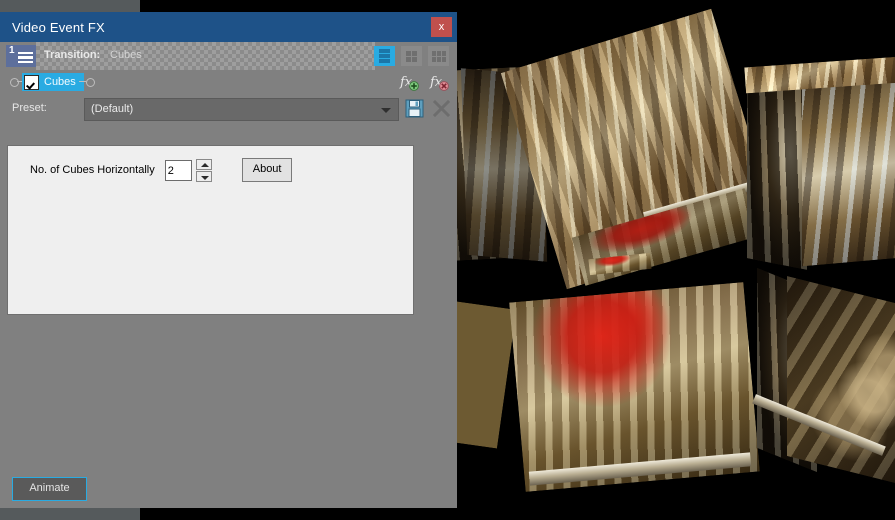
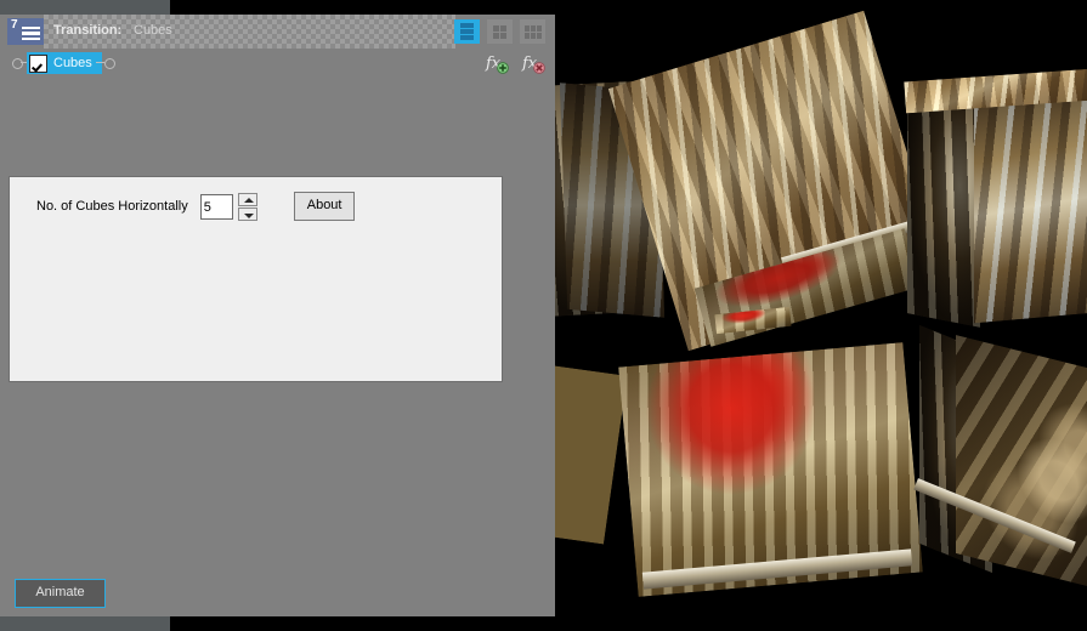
- Video Event FX
- x
- 1
+ 7
  Transition:
  Cubes
  Cubes
  fx
  fx
- Preset:
- (Default)
  No. of Cubes Horizontally
- 2
+ 5
  About
  Animate
